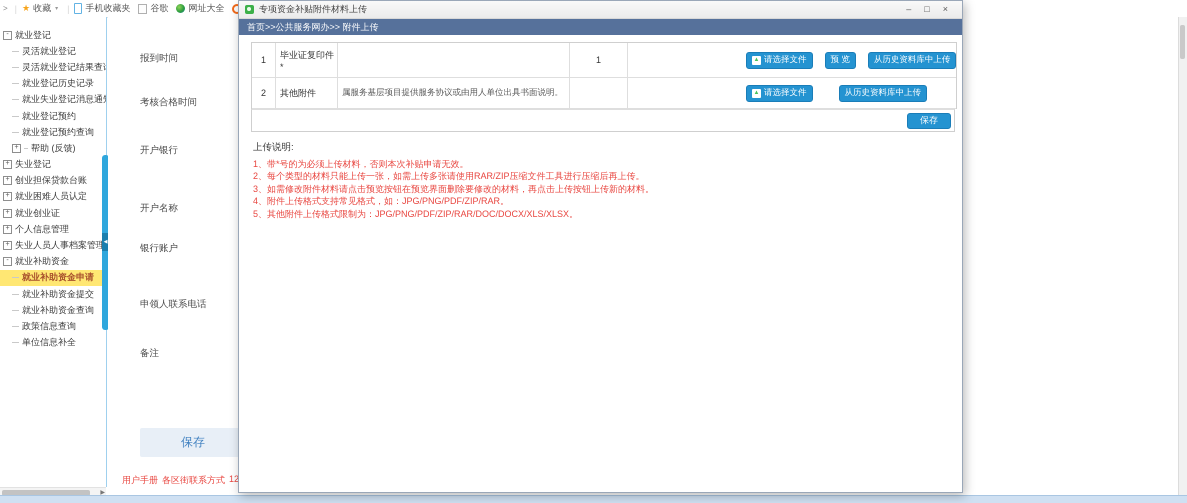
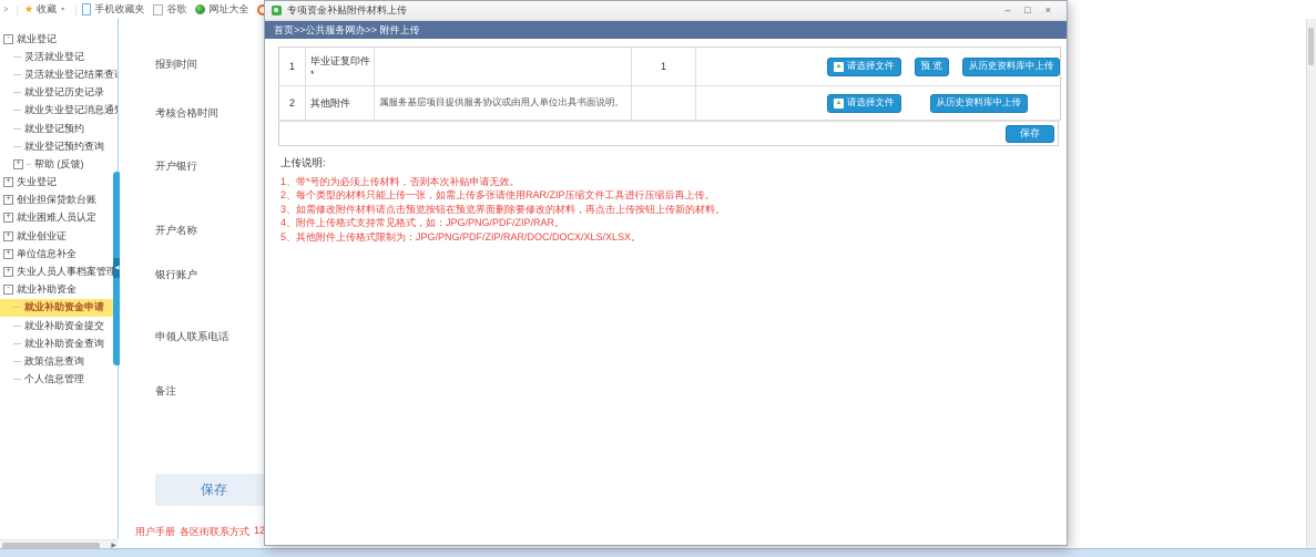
  >
  |
  ★
  收藏
  |
  手机收藏夹
  谷歌
  网址大全
  就业登记
  灵活就业登记
  灵活就业登记结果查
  就业登记历史记录
  就业失业登记消息通
  就业登记预约
  就业登记预约查询
  帮助 (反馈)
  失业登记
  创业担保贷款台账
  就业困难人员认定
  就业创业证
- 个人信息管理
+ 单位信息补全
  失业人员人事档案管理
  就业补助资金
  就业补助资金申请
  就业补助资金提交
  就业补助资金查询
  政策信息查询
- 单位信息补全
+ 个人信息管理
  报到时间
  考核合格时间
  开户银行
  开户名称
  银行账户
  申领人联系电话
  备注
  保存
  用户手册
  各区街联系方式
  专项资金补贴附件材料上传
  –
  □
  ×
  首页>>公共服务网办>> 附件上传
  1
  毕业证复印件 *
  1
  请选择文件
  预 览
  从历史资料库中上传
  2
  其他附件
  属服务基层项目提供服务协议或由用人单位出具书面说明。
  请选择文件
  从历史资料库中上传
  保存
  上传说明:
  1、带*号的为必须上传材料，否则本次补贴申请无效。
  2、每个类型的材料只能上传一张，如需上传多张请使用RAR/ZIP压缩文件工具进行压缩后再上传。
  3、如需修改附件材料请点击预览按钮在预览界面删除要修改的材料，再点击上传按钮上传新的材料。
  4、附件上传格式支持常见格式，如：JPG/PNG/PDF/ZIP/RAR。
  5、其他附件上传格式限制为：JPG/PNG/PDF/ZIP/RAR/DOC/DOCX/XLS/XLSX。
